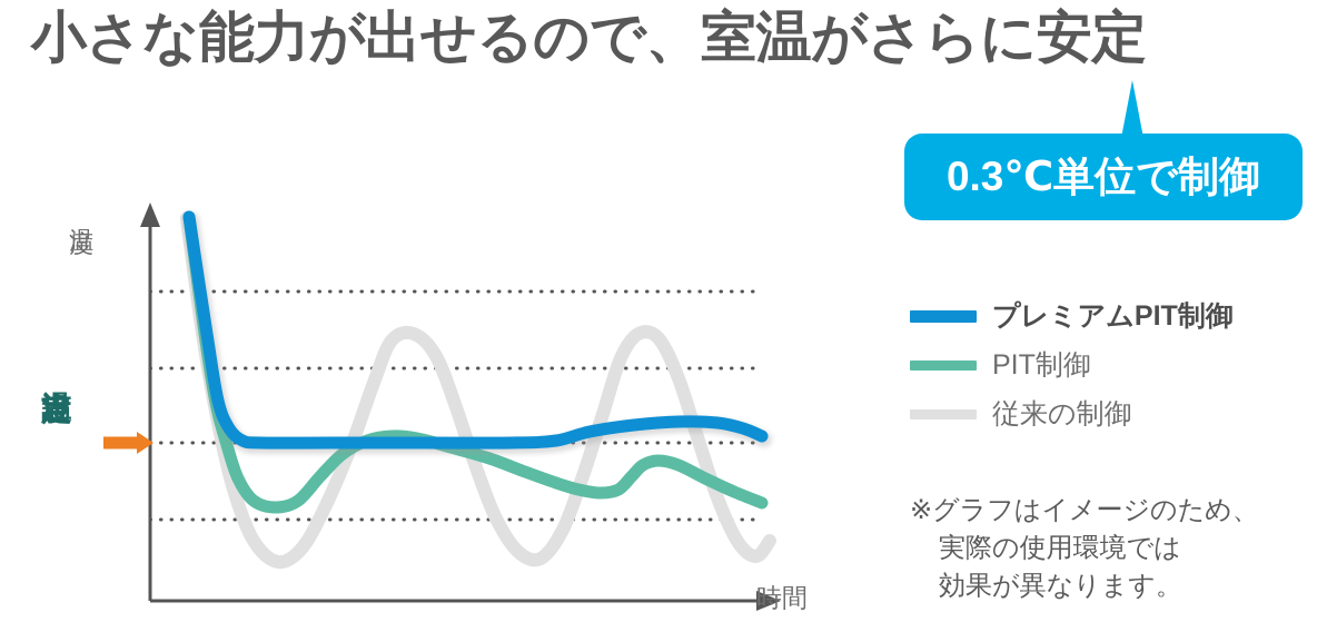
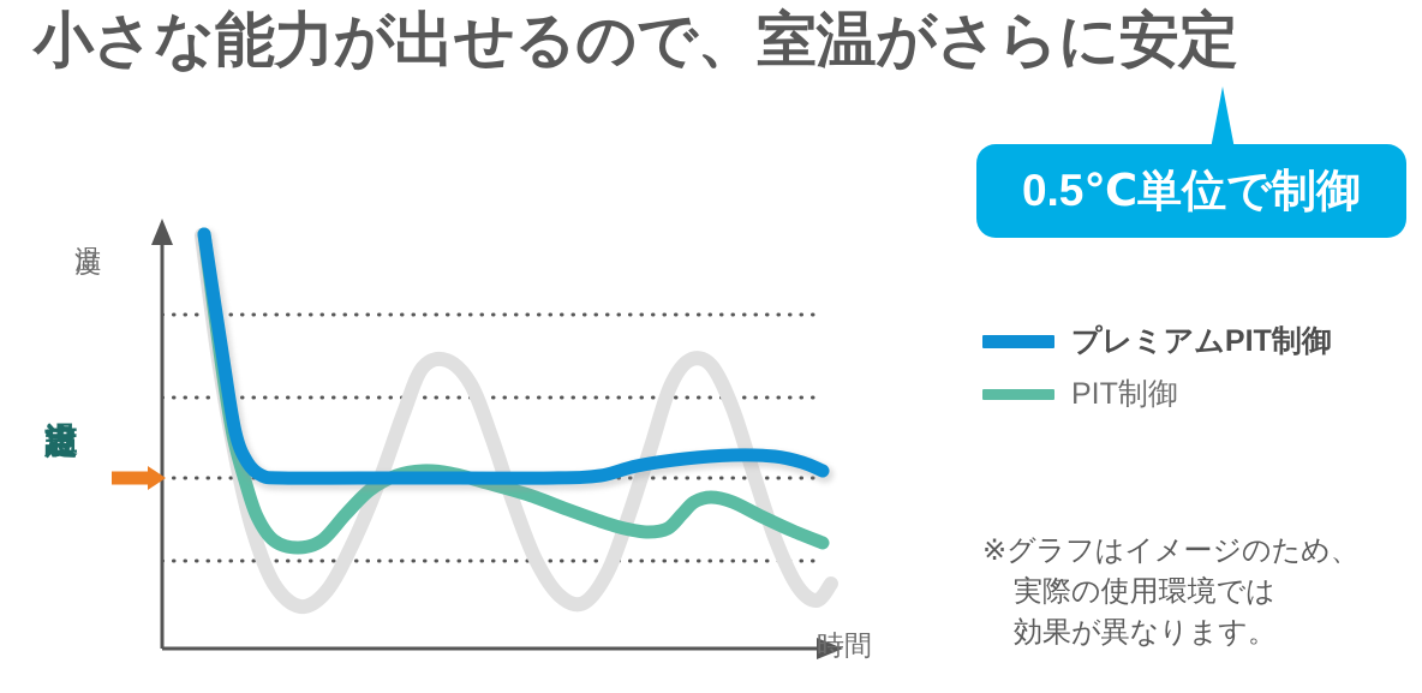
  小さな能力が出せるので、室温がさらに安定
  時間
- 0.3℃単位で制御
+ 0.5℃単位で制御
  プレミアムPIT制御
  PIT制御
- 従来の制御
  ※グラフはイメージのため、
  実際の使用環境では
  効果が異なります。
